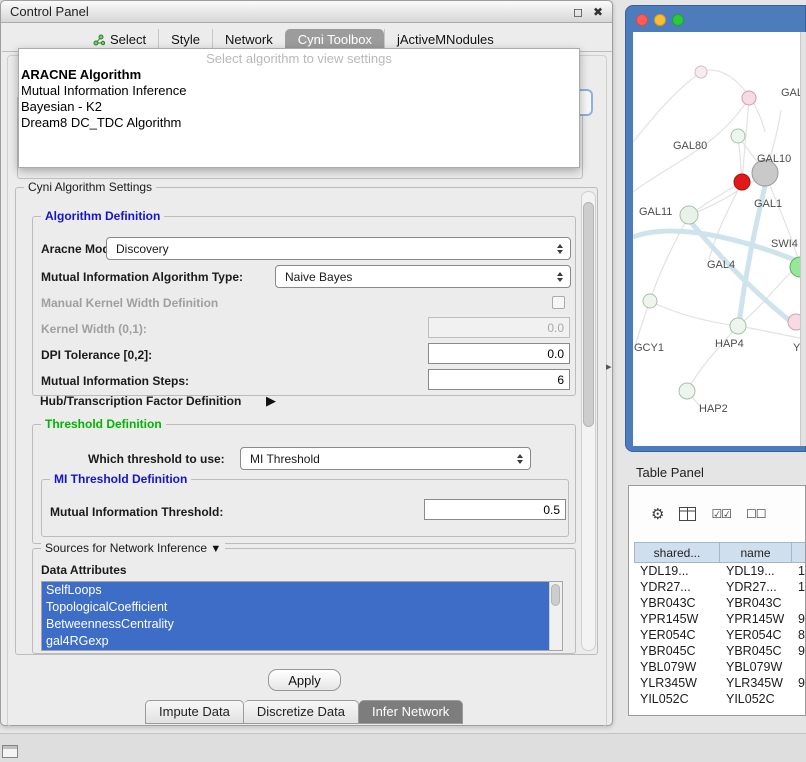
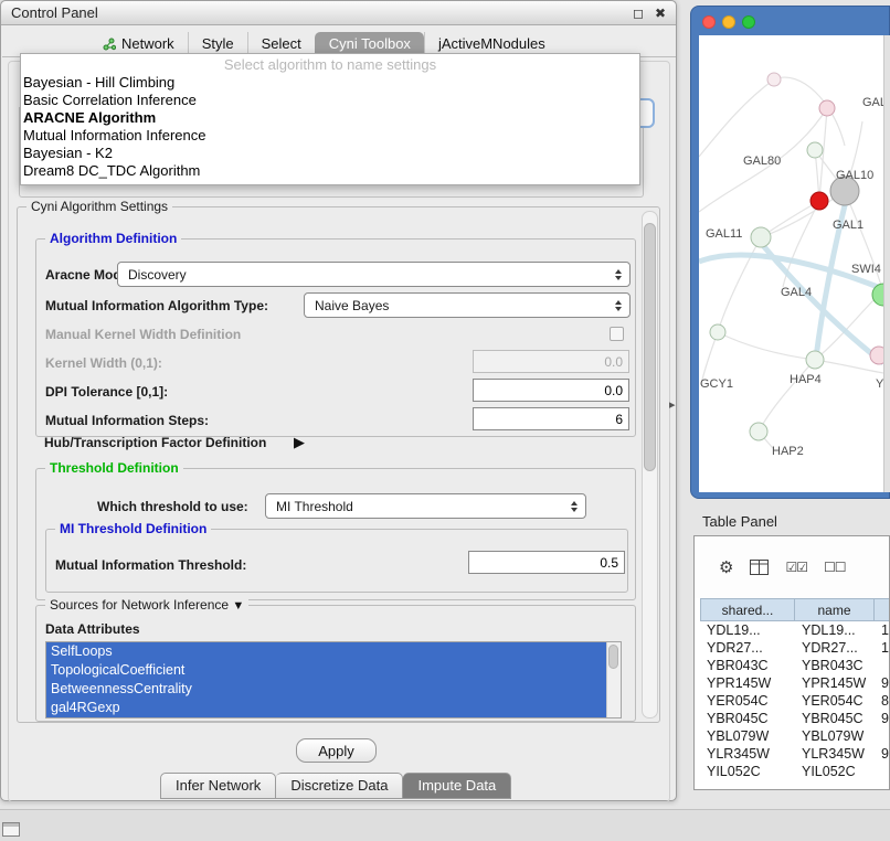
  Control Panel
  ◻
  ✖
- Select
+ Network
  Style
- Network
+ Select
  Cyni Toolbox
  jActiveMNodules
- Select algorithm to view settings
+ Select algorithm to name settings
+ Bayesian - Hill Climbing
+ Basic Correlation Inference
  ARACNE Algorithm
  Mutual Information Inference
  Bayesian - K2
  Dream8 DC_TDC Algorithm
  Cyni Algorithm Settings
  Algorithm Definition
  Aracne Mo
  Discovery
  Mutual Information Algorithm Type:
  Naive Bayes
  Manual Kernel Width Definition
  Kernel Width (0,1):
  0.0
- DPI Tolerance [0,2]:
+ DPI Tolerance [0,1]:
  0.0
  Mutual Information Steps:
  6
  Hub/Transcription Factor Definition
  ▶
  Threshold Definition
  Which threshold to use:
  MI Threshold
  MI Threshold Definition
  Mutual Information Threshold:
  0.5
  Sources for Network Inference ▼
  Data Attributes
  SelfLoops
  TopologicalCoefficient
  BetweennessCentrality
  gal4RGexp
  Apply
- Impute Data
+ Infer Network
  Discretize Data
- Infer Network
+ Impute Data
  ▸
  GAL80
  GAL10
  GAL11
  GAL1
  SWI4
  GAL4
  GCY1
  HAP4
  HAP2
  Y
  Table Panel
  ⚙
  ☑☑
  ☐☐
  shared...
  name
  YDL19...
  YDL19...
  YDR27...
  YDR27...
  YBR043C
  YBR043C
  YPR145W
  YPR145W
  YER054C
  YER054C
  YBR045C
  YBR045C
  YBL079W
  YBL079W
  YLR345W
  YLR345W
  YIL052C
  YIL052C
